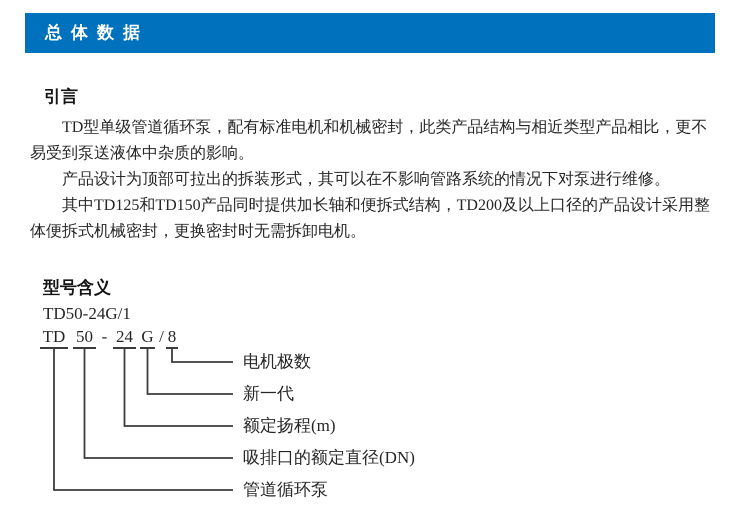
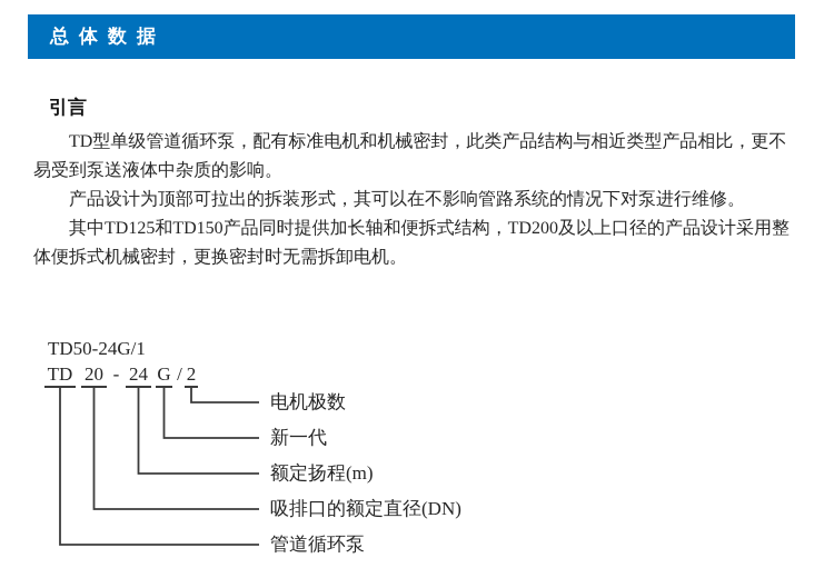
  总体数据
  引言
  TD型单级管道循环泵，配有标准电机和机械密封，此类产品结构与相近类型产品相比，更不易受到泵送液体中杂质的影响。
  产品设计为顶部可拉出的拆装形式，其可以在不影响管路系统的情况下对泵进行维修。
  其中TD125和TD150产品同时提供加长轴和便拆式结构，TD200及以上口径的产品设计采用整体便拆式机械密封，更换密封时无需拆卸电机。
- 型号含义
  TD50-24G/1
  TD
- 50
+ 20
  -
  24
  G
  /
- 8
+ 2
  电机极数
  新一代
  额定扬程(m)
  吸排口的额定直径(DN)
  管道循环泵
